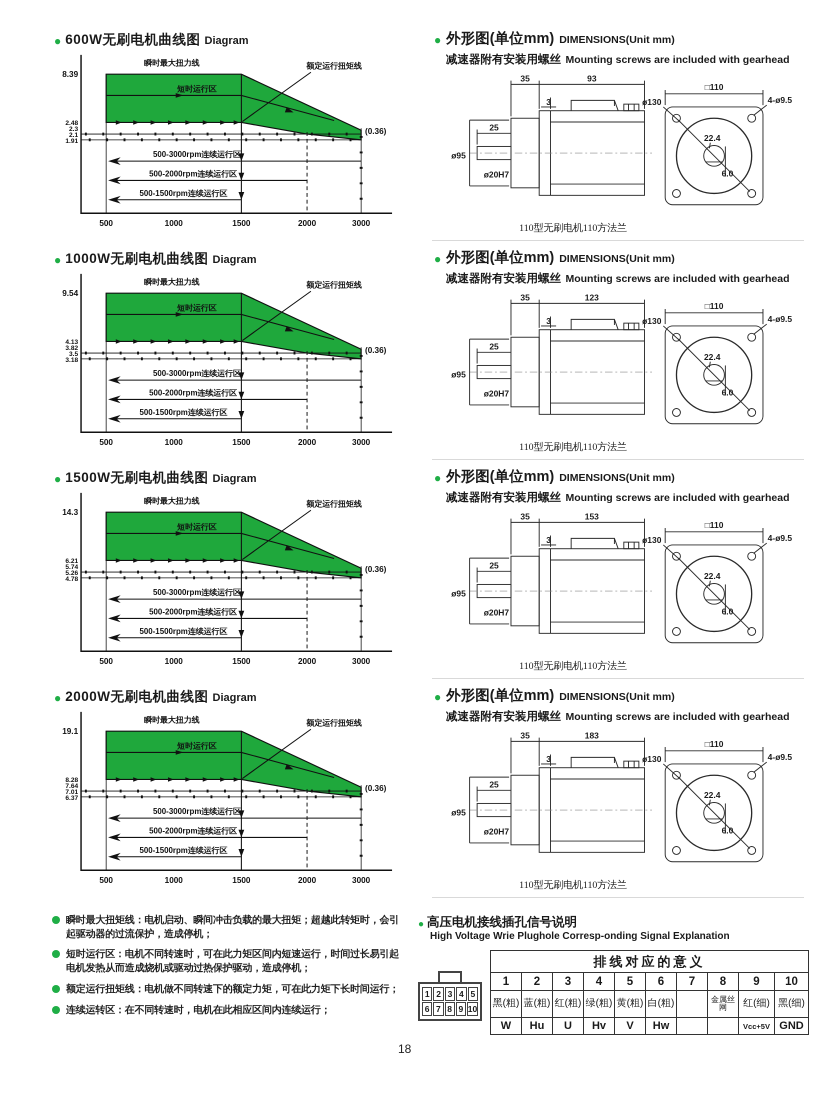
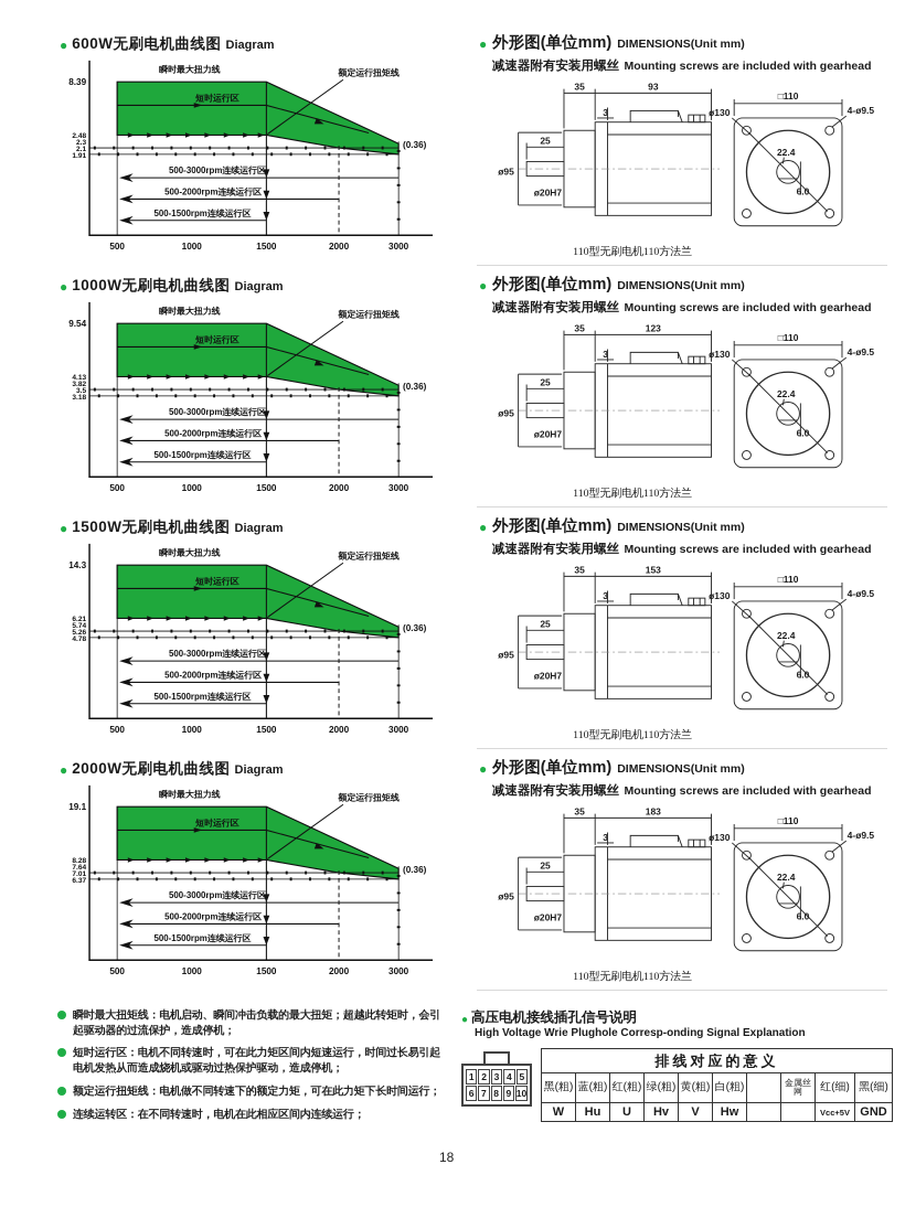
  ●
  600W无刷电机曲线图
  Diagram
  8.39
  瞬时最大扭力线
  短时运行区
  额定运行扭矩线
  (0.36)
  500-3000rpm连续运行区
  500-2000rpm连续运行区
  500-1500rpm连续运行区
  500
  1000
  1500
  2000
  3000
  ●
  外形图(单位mm)
  DIMENSIONS(Unit mm)
  减速器附有安装用螺丝 Mounting screws are included with gearhead
  35
  93
  3
  25
  ø95
  ø20H7
  □110
  ø130
  4-ø9.5
  22.4
  6.0
  110型无刷电机110方法兰
  ●
  1000W无刷电机曲线图
  Diagram
  9.54
  瞬时最大扭力线
  短时运行区
  额定运行扭矩线
  (0.36)
  500-3000rpm连续运行区
  500-2000rpm连续运行区
  500-1500rpm连续运行区
  500
  1000
  1500
  2000
  3000
  ●
  外形图(单位mm)
  DIMENSIONS(Unit mm)
  减速器附有安装用螺丝 Mounting screws are included with gearhead
  35
  123
  3
  25
  ø95
  ø20H7
  □110
  ø130
  4-ø9.5
  22.4
  6.0
  110型无刷电机110方法兰
  ●
  1500W无刷电机曲线图
  Diagram
  14.3
  瞬时最大扭力线
  短时运行区
  额定运行扭矩线
  (0.36)
  500-3000rpm连续运行区
  500-2000rpm连续运行区
  500-1500rpm连续运行区
  500
  1000
  1500
  2000
  3000
  ●
  外形图(单位mm)
  DIMENSIONS(Unit mm)
  减速器附有安装用螺丝 Mounting screws are included with gearhead
  35
  153
  3
  25
  ø95
  ø20H7
  □110
  ø130
  4-ø9.5
  22.4
  6.0
  110型无刷电机110方法兰
  ●
  2000W无刷电机曲线图
  Diagram
  19.1
  瞬时最大扭力线
  短时运行区
  额定运行扭矩线
  (0.36)
  500-3000rpm连续运行区
  500-2000rpm连续运行区
  500-1500rpm连续运行区
  500
  1000
  1500
  2000
  3000
  ●
  外形图(单位mm)
  DIMENSIONS(Unit mm)
  减速器附有安装用螺丝 Mounting screws are included with gearhead
  35
  183
  3
  25
  ø95
  ø20H7
  □110
  ø130
  4-ø9.5
  22.4
  6.0
  110型无刷电机110方法兰
  瞬时最大扭矩线：电机启动、瞬间冲击负载的最大扭矩；超越此转矩时，会引起驱动器的过流保护，造成停机；
  短时运行区：电机不同转速时，可在此力矩区间内短速运行，时间过长易引起电机发热从而造成烧机或驱动过热保护驱动，造成停机；
  额定运行扭矩线：电机做不同转速下的额定力矩，可在此力矩下长时间运行；
  连续运转区：在不同转速时，电机在此相应区间内连续运行；
  ●
  高压电机接线插孔信号说明
  High Voltage Wrie Plughole Corresp-onding Signal Explanation
  1
  2
  3
  4
  5
  6
  7
  8
  9
  10
  排线对应的意义
- 1	2	3	4	5	6	7	8	9	10
  黑(粗)	蓝(粗)	红(粗)	绿(粗)	黄(粗)	白(粗)		金属丝网	红(细)	黑(细)
  W	Hu	U	Hv	V	Hw			Vcc+5V	GND
  18
